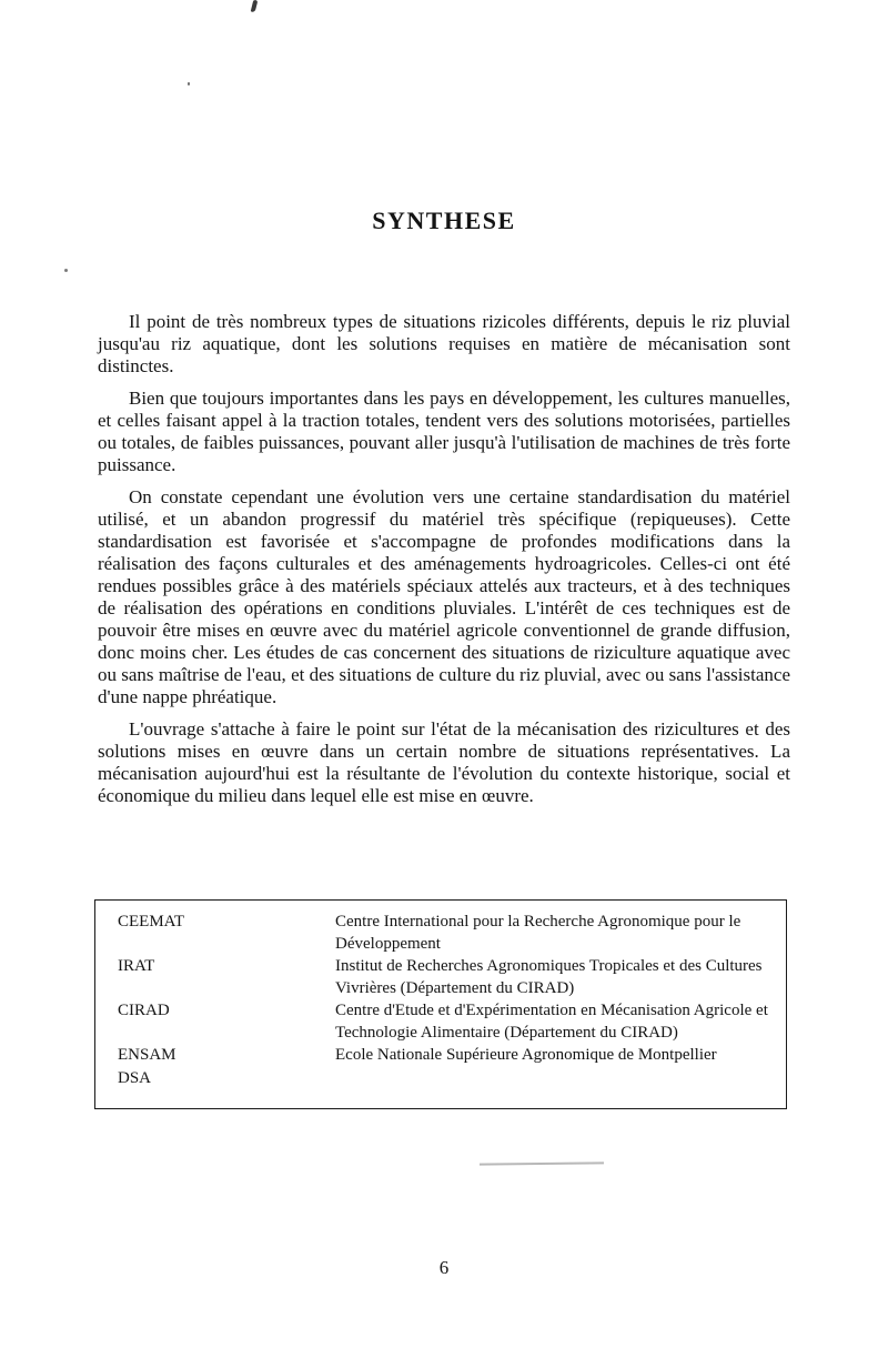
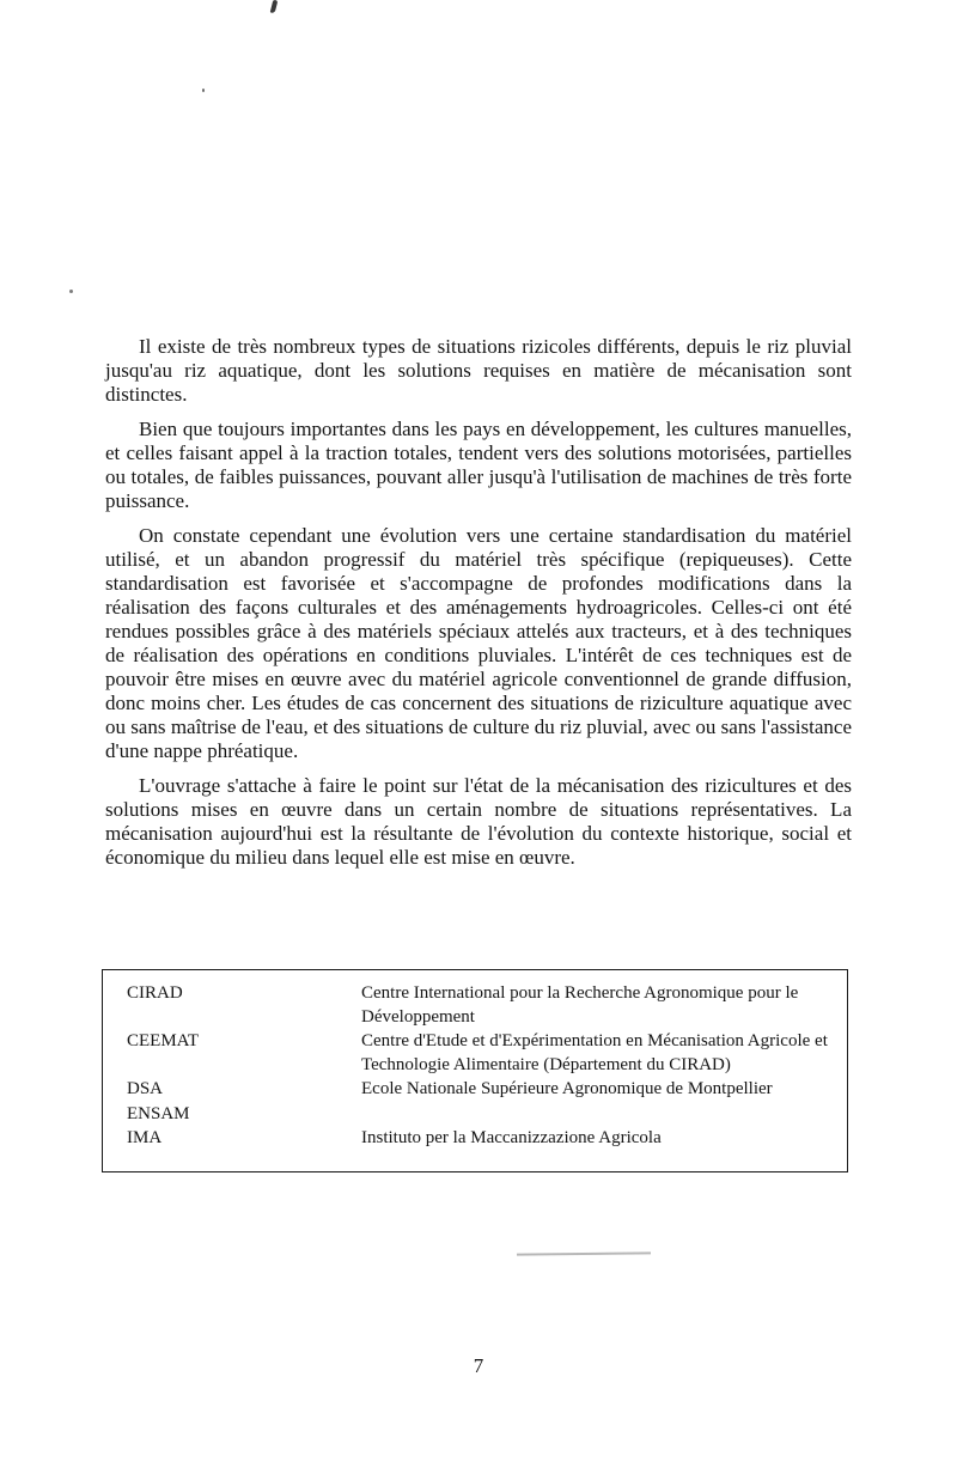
- SYNTHESE
- Il point de très nombreux types de situations rizicoles différents, depuis le riz pluvial jusqu'au riz aquatique, dont les solutions requises en matière de mécanisation sont distinctes.
+ Il existe de très nombreux types de situations rizicoles différents, depuis le riz pluvial jusqu'au riz aquatique, dont les solutions requises en matière de mécanisation sont distinctes.
  Bien que toujours importantes dans les pays en développement, les cultures manuelles, et celles faisant appel à la traction totales, tendent vers des solutions motorisées, partielles ou totales, de faibles puissances, pouvant aller jusqu'à l'utilisation de machines de très forte puissance.
  On constate cependant une évolution vers une certaine standardisation du matériel utilisé, et un abandon progressif du matériel très spécifique (repiqueuses). Cette standardisation est favorisée et s'accompagne de profondes modifications dans la réalisation des façons culturales et des aménagements hydroagricoles. Celles-ci ont été rendues possibles grâce à des matériels spéciaux attelés aux tracteurs, et à des techniques de réalisation des opérations en conditions pluviales. L'intérêt de ces techniques est de pouvoir être mises en œuvre avec du matériel agricole conventionnel de grande diffusion, donc moins cher. Les études de cas concernent des situations de riziculture aquatique avec ou sans maîtrise de l'eau, et des situations de culture du riz pluvial, avec ou sans l'assistance d'une nappe phréatique.
  L'ouvrage s'attache à faire le point sur l'état de la mécanisation des rizicultures et des solutions mises en œuvre dans un certain nombre de situations représentatives. La mécanisation aujourd'hui est la résultante de l'évolution du contexte historique, social et économique du milieu dans lequel elle est mise en œuvre.
- CEEMAT
+ CIRAD
  Centre International pour la Recherche Agronomique pour le Développement
- IRAT
- Institut de Recherches Agronomiques Tropicales et des Cultures Vivrières (Département du CIRAD)
- CIRAD
+ CEEMAT
  Centre d'Etude et d'Expérimentation en Mécanisation Agricole et Technologie Alimentaire (Département du CIRAD)
- ENSAM
+ DSA
  Ecole Nationale Supérieure Agronomique de Montpellier
- DSA
+ ENSAM
+ IMA
+ Instituto per la Maccanizzazione Agricola
- 6
+ 7
